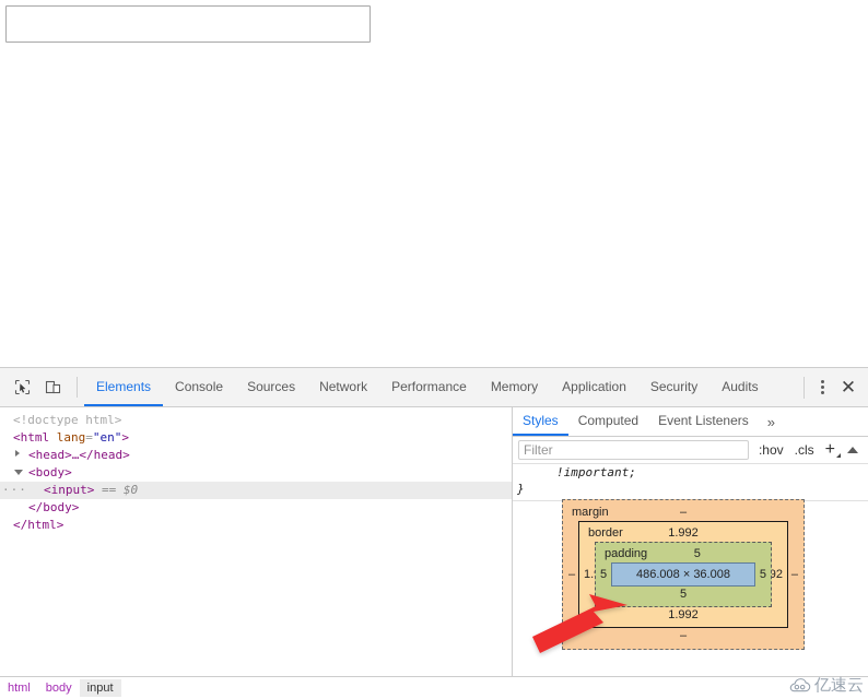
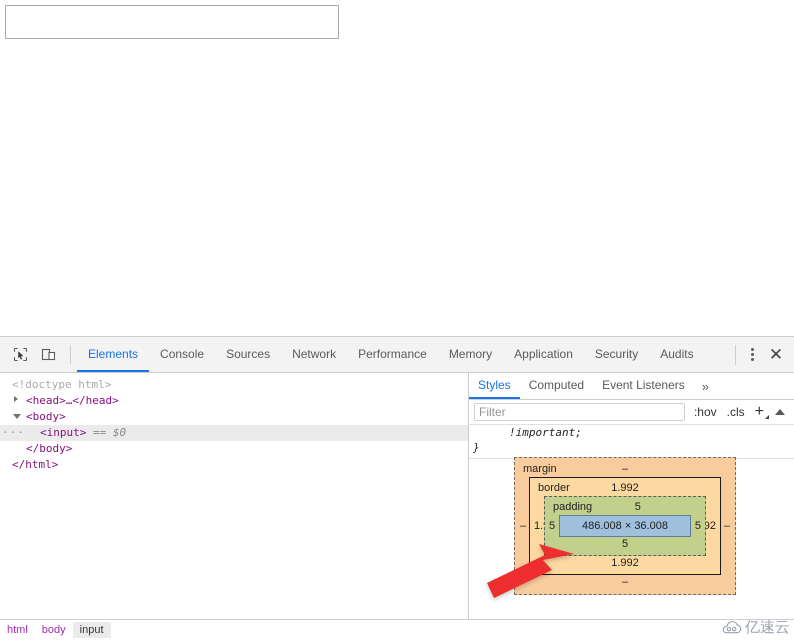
  Elements
  Console
  Sources
  Network
  Performance
  Memory
  Application
  Security
  Audits
  ✕
  <!doctype html>
- <html lang="en">
  <head>…</head>
  <body>
  ···
  <input> == $0
  </body>
  </html>
  Styles
  Computed
  Event Listeners
  »
  Filter
  :hov
  .cls
  +
  !important;
  }
  margin
  –
  –
  –
  border
  1.992
  padding
  5
  5
  5
  486.008 × 36.008
  5
  1.992
  –
  html
  body
  input
  亿速云
